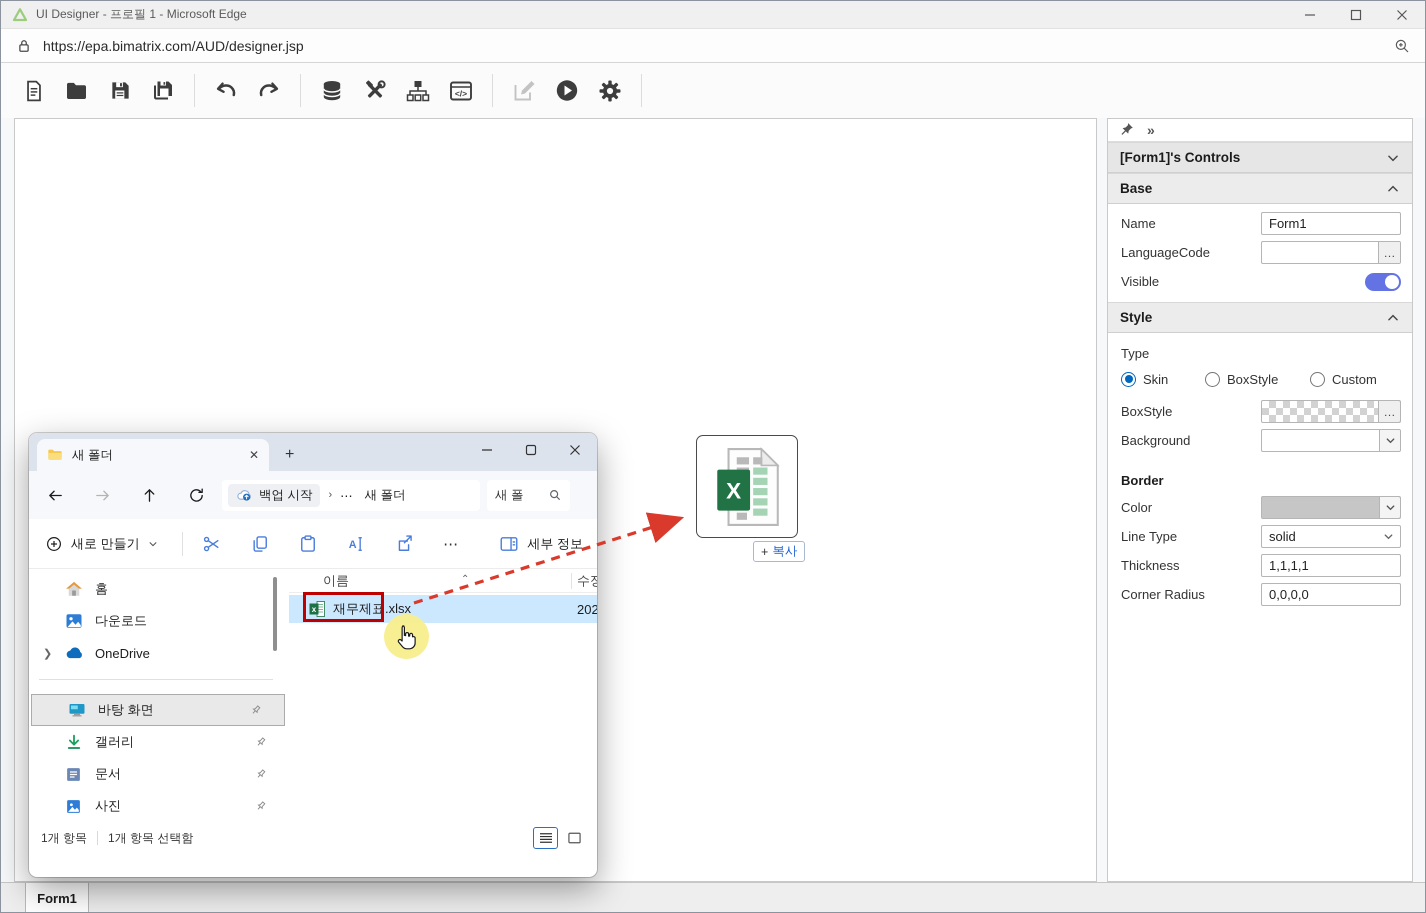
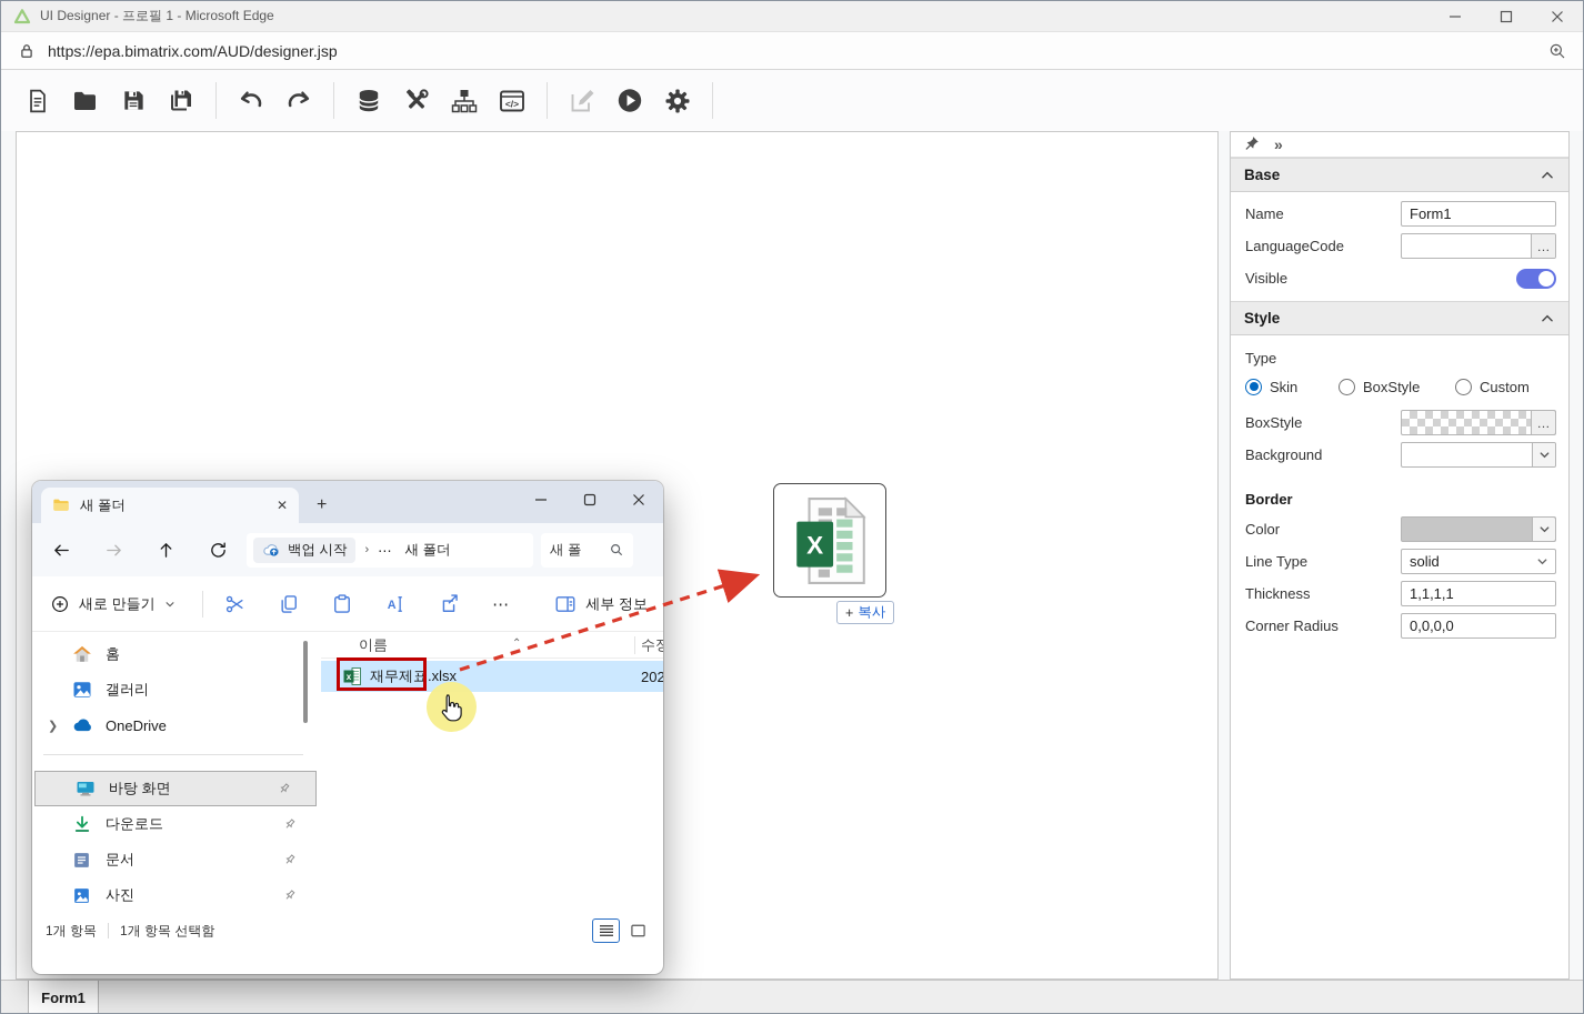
  UI Designer - 프로필 1 - Microsoft Edge
  https://epa.bimatrix.com/AUD/designer.jsp
  </>
  »
- [Form1]'s Controls
  Base
  Name
  Form1
  LanguageCode
  …
  Visible
  Style
  Type
  Skin
  BoxStyle
  Custom
  BoxStyle
  …
  Background
  Border
  Color
  Line Type
  solid
  Thickness
  1,1,1,1
  Corner Radius
  0,0,0,0
  Form1
  X
  +
  복사
  새 폴더
  ✕
  +
  백업 시작
  ›
  ⋯
  새 폴더
  새 폴
  새로 만들기
  A
  ⋯
  세부 정보
  홈
- 다운로드
+ 갤러리
  ❯
  OneDrive
  바탕 화면
- 갤러리
+ 다운로드
  문서
  사진
  이름
  ⌃
  수정
  x
  재무제표.xlsx
  202
  1개 항목
  1개 항목 선택함
